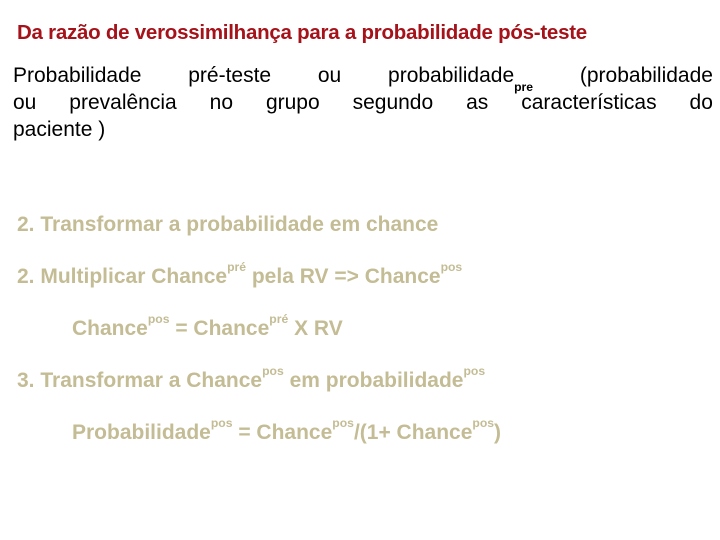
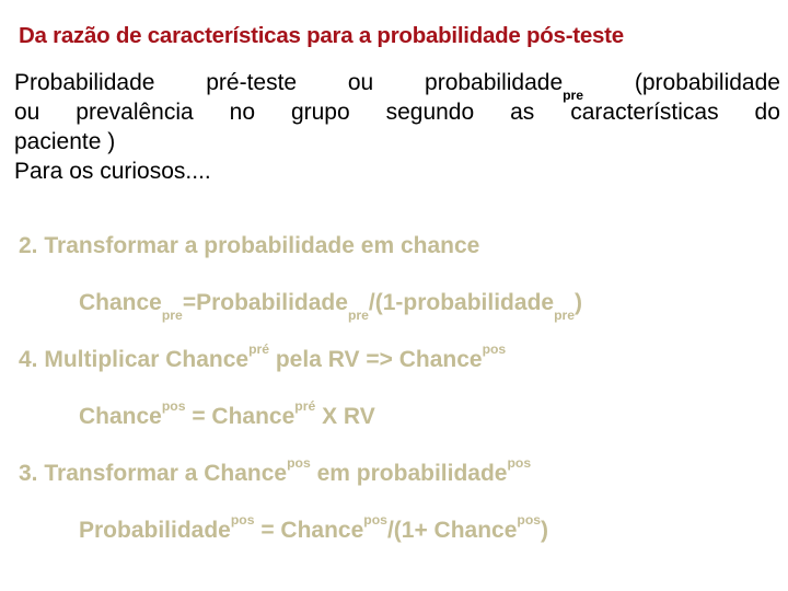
- Da razão de verossimilhança para a probabilidade pós-teste
+ Da razão de características para a probabilidade pós-teste
  Probabilidade
  pré-teste
  ou
  probabilidadepre
  (probabilidade
  ou
  prevalência
  no
  grupo
  segundo
  as
  características
  do
  paciente )
+ Para os curiosos....
  2. Transformar a probabilidade em chance
+ Chancepre=Probabilidadepre/(1-probabilidadepre)
- 2. Multiplicar Chancepré pela RV => Chancepos
+ 4. Multiplicar Chancepré pela RV => Chancepos
  Chancepos = Chancepré X RV
  3. Transformar a Chancepos em probabilidadepos
  Probabilidadepos = Chancepos/(1+ Chancepos)
